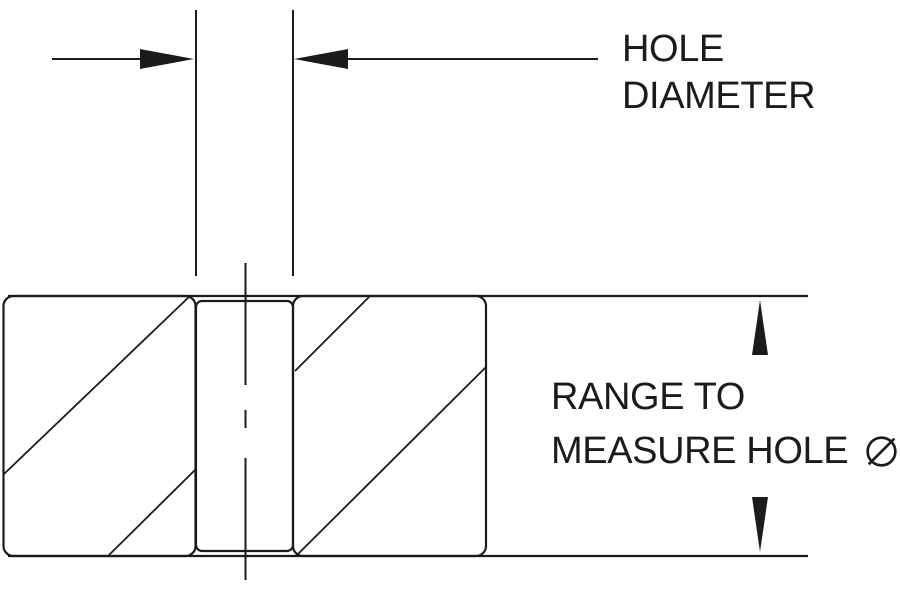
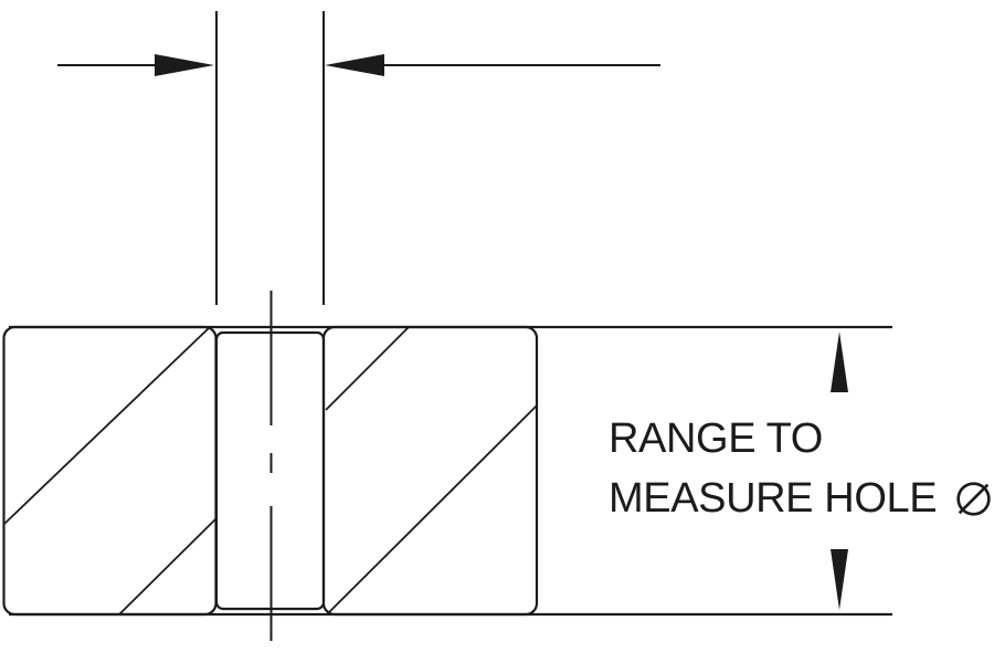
- HOLE
- DIAMETER
  RANGE TO
  MEASURE HOLE
